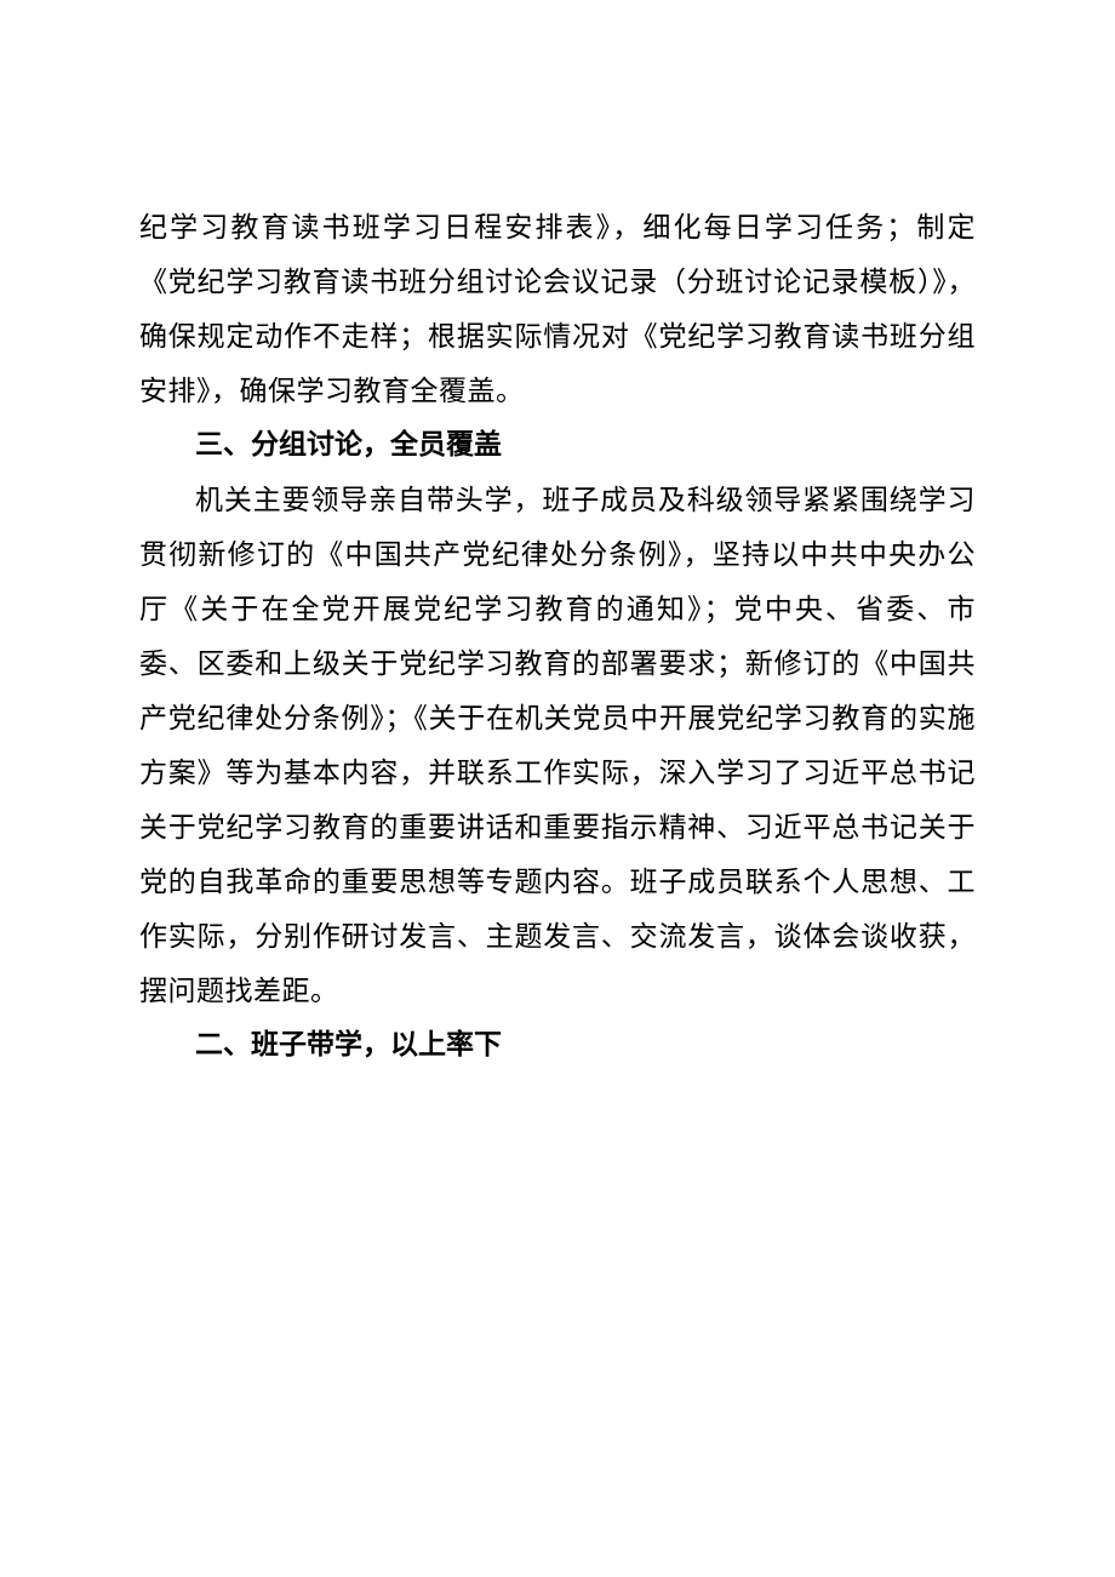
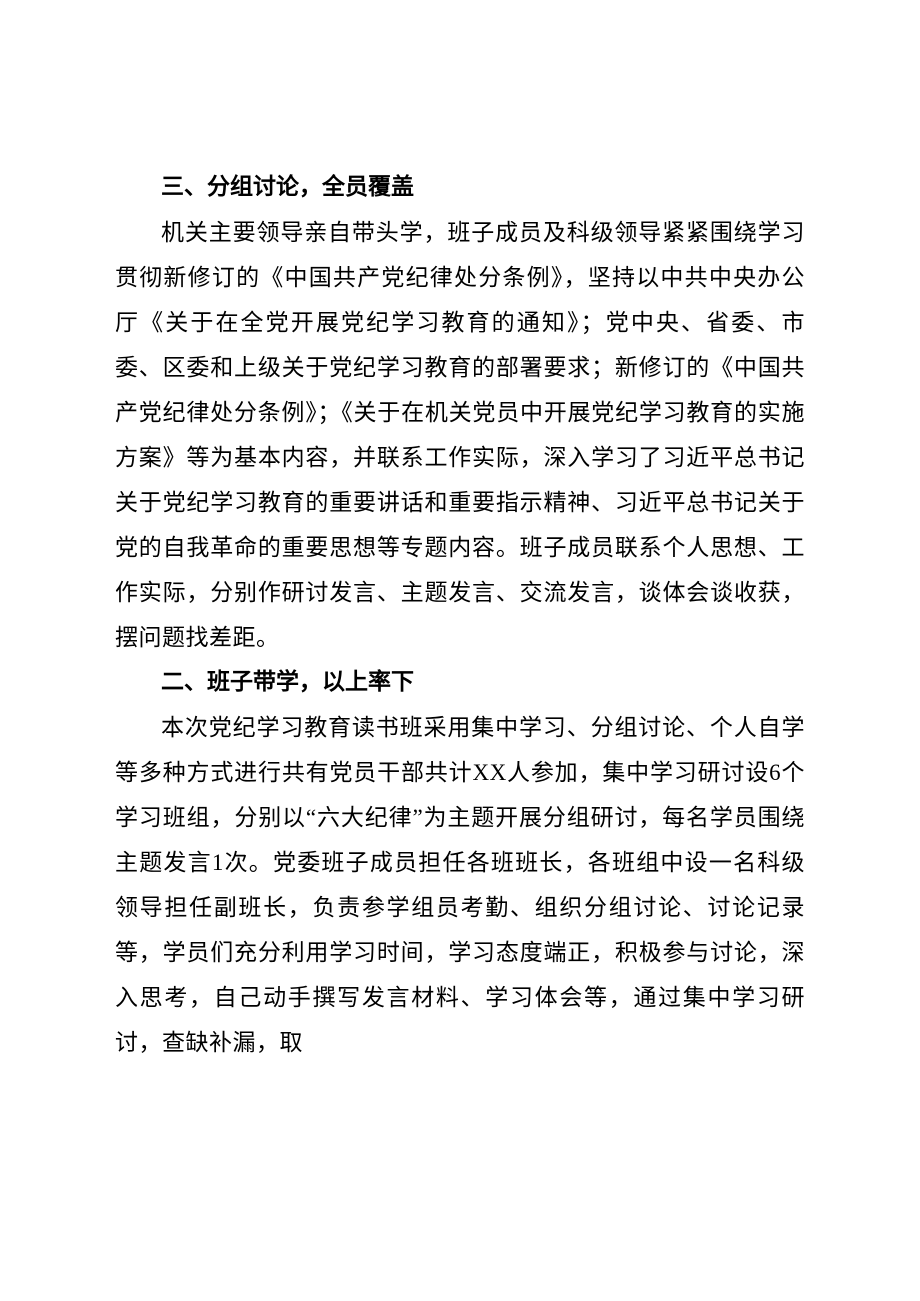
- 纪学习教育读书班学习日程安排表》，细化每日学习任务；制定《党纪学习教育读书班分组讨论会议记录（分班讨论记录模板）》，确保规定动作不走样；根据实际情况对《党纪学习教育读书班分组安排》，确保学习教育全覆盖。
  三、分组讨论，全员覆盖
  机关主要领导亲自带头学，班子成员及科级领导紧紧围绕学习贯彻新修订的《中国共产党纪律处分条例》，坚持以中共中央办公厅《关于在全党开展党纪学习教育的通知》；党中央、省委、市委、区委和上级关于党纪学习教育的部署要求；新修订的《中国共产党纪律处分条例》；《关于在机关党员中开展党纪学习教育的实施方案》等为基本内容，并联系工作实际，深入学习了习近平总书记关于党纪学习教育的重要讲话和重要指示精神、习近平总书记关于党的自我革命的重要思想等专题内容。班子成员联系个人思想、工作实际，分别作研讨发言、主题发言、交流发言，谈体会谈收获，摆问题找差距。
  二、班子带学，以上率下
+ 本次党纪学习教育读书班采用集中学习、分组讨论、个人自学等多种方式进行共有党员干部共计XX人参加，集中学习研讨设6个学习班组，分别以“六大纪律”为主题开展分组研讨，每名学员围绕主题发言1次。党委班子成员担任各班班长，各班组中设一名科级领导担任副班长，负责参学组员考勤、组织分组讨论、讨论记录等，学员们充分利用学习时间，学习态度端正，积极参与讨论，深入思考，自己动手撰写发言材料、学习体会等，通过集中学习研讨，查缺补漏，取
